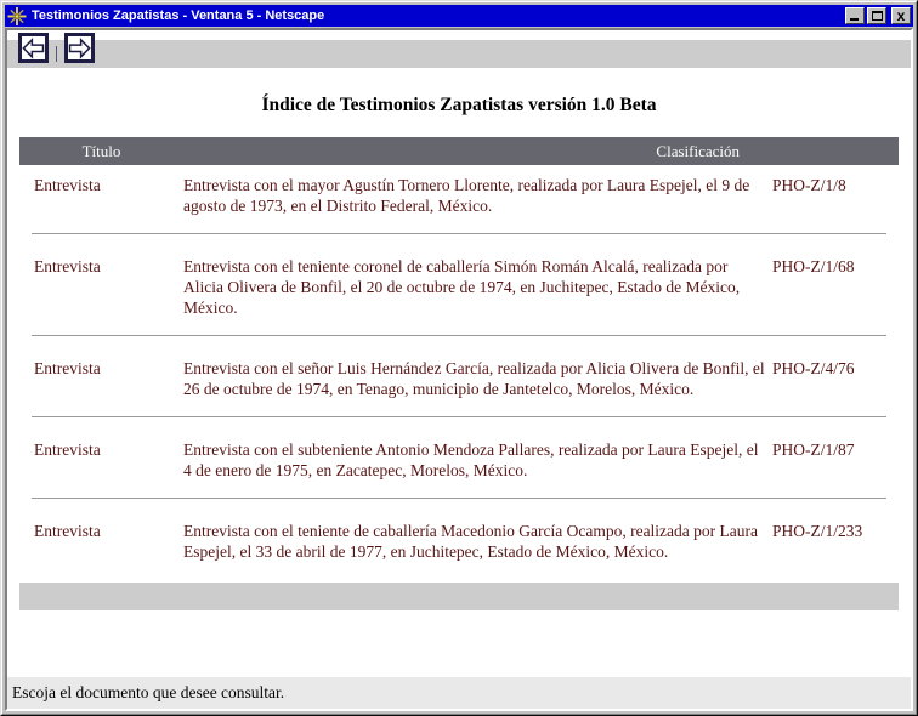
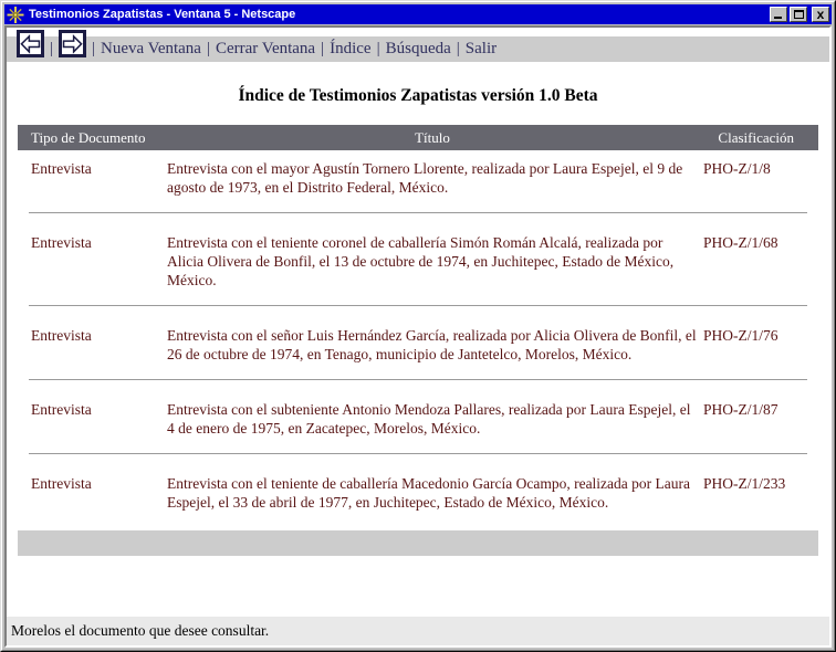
  Testimonios Zapatistas - Ventana 5 - Netscape
  x
  |
+ | Nueva Ventana | Cerrar Ventana | Índice | Búsqueda | Salir
  Índice de Testimonios Zapatistas versión 1.0 Beta
+ Tipo de Documento
  Título
  Clasificación
  Entrevista
  Entrevista con el mayor Agustín Tornero Llorente, realizada por Laura Espejel, el 9 de agosto de 1973, en el Distrito Federal, México.
  PHO-Z/1/8
  Entrevista
- Entrevista con el teniente coronel de caballería Simón Román Alcalá, realizada por Alicia Olivera de Bonfil, el 20 de octubre de 1974, en Juchitepec, Estado de México, México.
+ Entrevista con el teniente coronel de caballería Simón Román Alcalá, realizada por Alicia Olivera de Bonfil, el 13 de octubre de 1974, en Juchitepec, Estado de México, México.
  PHO-Z/1/68
  Entrevista
  Entrevista con el señor Luis Hernández García, realizada por Alicia Olivera de Bonfil, el 26 de octubre de 1974, en Tenago, municipio de Jantetelco, Morelos, México.
- PHO-Z/4/76
+ PHO-Z/1/76
  Entrevista
  Entrevista con el subteniente Antonio Mendoza Pallares, realizada por Laura Espejel, el 4 de enero de 1975, en Zacatepec, Morelos, México.
  PHO-Z/1/87
  Entrevista
  Entrevista con el teniente de caballería Macedonio García Ocampo, realizada por Laura Espejel, el 33 de abril de 1977, en Juchitepec, Estado de México, México.
  PHO-Z/1/233
- Escoja el documento que desee consultar.
+ Morelos el documento que desee consultar.
